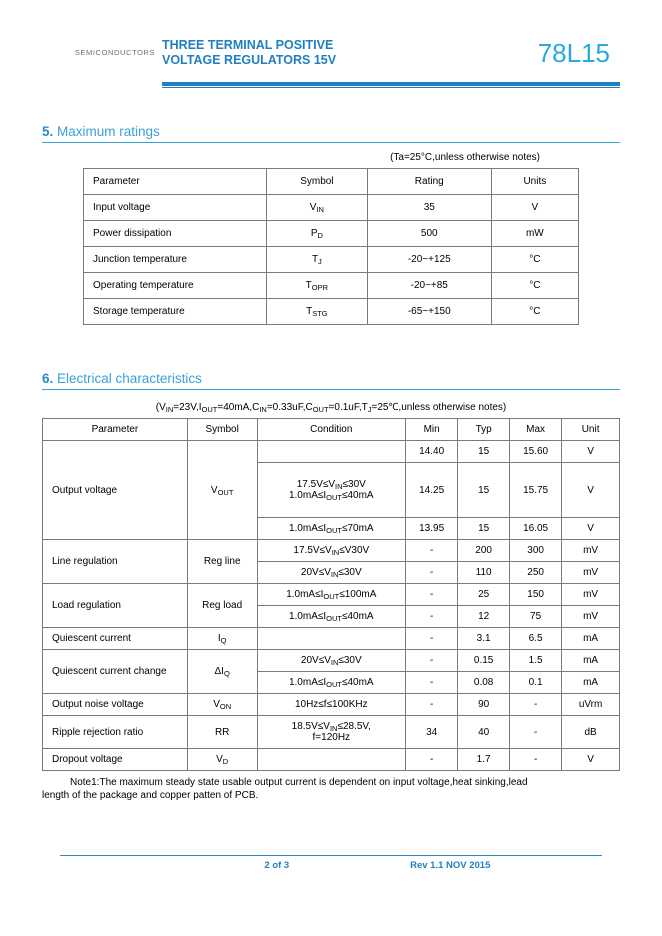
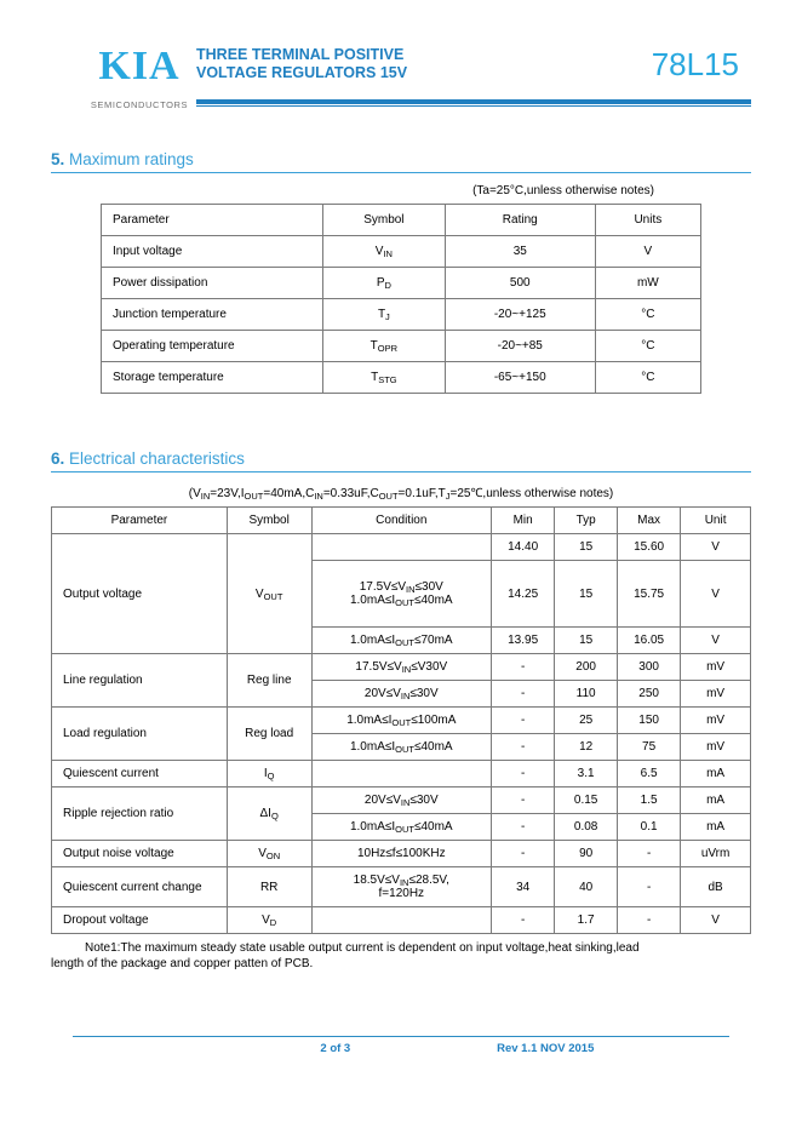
+ KIA
  SEMICONDUCTORS
  THREE TERMINAL POSITIVE
  VOLTAGE REGULATORS 15V
  78L15
  5. Maximum ratings
  (Ta=25°C,unless otherwise notes)
  Parameter	Symbol	Rating	Units
  Input voltage	VIN	35	V
  Power dissipation	PD	500	mW
  Junction temperature	TJ	-20~+125	°C
  Operating temperature	TOPR	-20~+85	°C
  Storage temperature	TSTG	-65~+150	°C
  6. Electrical characteristics
  (VIN=23V,IOUT=40mA,CIN=0.33uF,COUT=0.1uF,TJ=25℃,unless otherwise notes)
  Parameter	Symbol	Condition	Min	Typ	Max	Unit
  Output voltage	VOUT		14.40	15	15.60	V
  17.5V≤VIN≤30V1.0mA≤IOUT≤40mA	14.25	15	15.75	V
  1.0mA≤IOUT≤70mA	13.95	15	16.05	V
  Line regulation	Reg line	17.5V≤VIN≤V30V	-	200	300	mV
  20V≤VIN≤30V	-	110	250	mV
  Load regulation	Reg load	1.0mA≤IOUT≤100mA	-	25	150	mV
  1.0mA≤IOUT≤40mA	-	12	75	mV
  Quiescent current	IQ		-	3.1	6.5	mA
- Quiescent current change	ΔIQ	20V≤VIN≤30V	-	0.15	1.5	mA
+ Ripple rejection ratio	ΔIQ	20V≤VIN≤30V	-	0.15	1.5	mA
  1.0mA≤IOUT≤40mA	-	0.08	0.1	mA
  Output noise voltage	VON	10Hz≤f≤100KHz	-	90	-	uVrm
- Ripple rejection ratio	RR	18.5V≤VIN≤28.5V,f=120Hz	34	40	-	dB
+ Quiescent current change	RR	18.5V≤VIN≤28.5V,f=120Hz	34	40	-	dB
  Dropout voltage	VD		-	1.7	-	V
  Note1:The maximum steady state usable output current is dependent on input voltage,heat sinking,lead
  length of the package and copper patten of PCB.
  2 of 3
  Rev 1.1 NOV 2015
